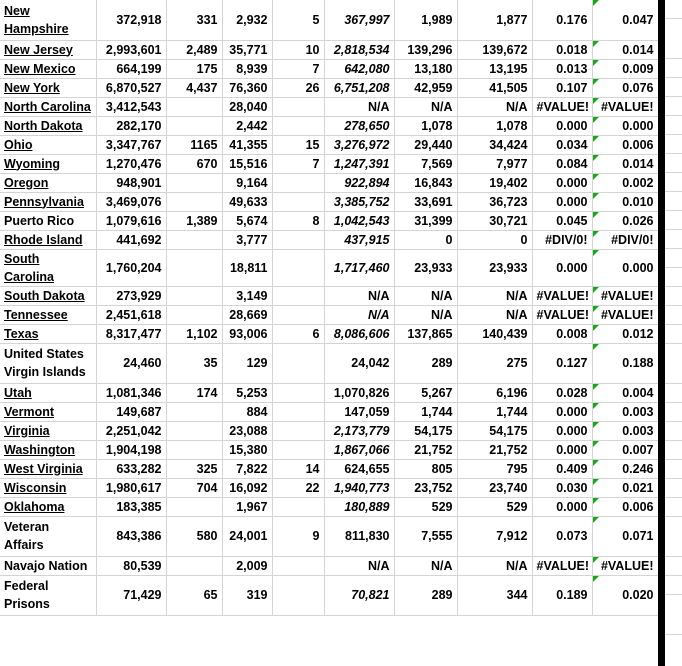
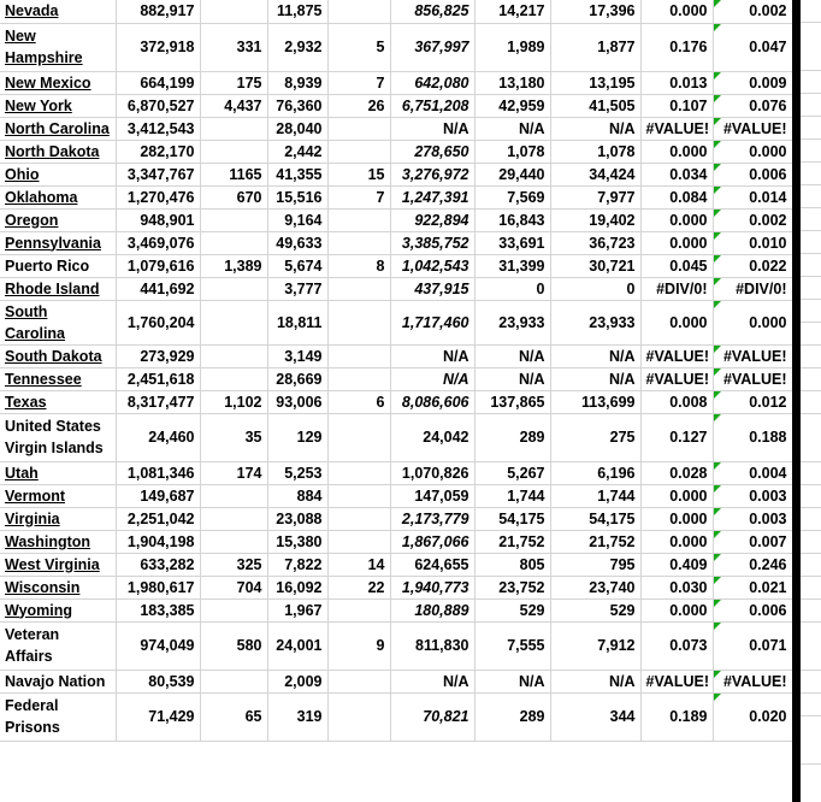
+ Nevada	882,917		11,875		856,825	14,217	17,396	0.000	0.002
  New Hampshire	372,918	331	2,932	5	367,997	1,989	1,877	0.176	0.047
- New Jersey	2,993,601	2,489	35,771	10	2,818,534	139,296	139,672	0.018	0.014
  New Mexico	664,199	175	8,939	7	642,080	13,180	13,195	0.013	0.009
  New York	6,870,527	4,437	76,360	26	6,751,208	42,959	41,505	0.107	0.076
  North Carolina	3,412,543		28,040		N/A	N/A	N/A	#VALUE!	#VALUE!
  North Dakota	282,170		2,442		278,650	1,078	1,078	0.000	0.000
  Ohio	3,347,767	1165	41,355	15	3,276,972	29,440	34,424	0.034	0.006
- Wyoming	1,270,476	670	15,516	7	1,247,391	7,569	7,977	0.084	0.014
+ Oklahoma	1,270,476	670	15,516	7	1,247,391	7,569	7,977	0.084	0.014
  Oregon	948,901		9,164		922,894	16,843	19,402	0.000	0.002
  Pennsylvania	3,469,076		49,633		3,385,752	33,691	36,723	0.000	0.010
- Puerto Rico	1,079,616	1,389	5,674	8	1,042,543	31,399	30,721	0.045	0.026
+ Puerto Rico	1,079,616	1,389	5,674	8	1,042,543	31,399	30,721	0.045	0.022
  Rhode Island	441,692		3,777		437,915	0	0	#DIV/0!	#DIV/0!
  South Carolina	1,760,204		18,811		1,717,460	23,933	23,933	0.000	0.000
  South Dakota	273,929		3,149		N/A	N/A	N/A	#VALUE!	#VALUE!
  Tennessee	2,451,618		28,669		N/A	N/A	N/A	#VALUE!	#VALUE!
- Texas	8,317,477	1,102	93,006	6	8,086,606	137,865	140,439	0.008	0.012
+ Texas	8,317,477	1,102	93,006	6	8,086,606	137,865	113,699	0.008	0.012
  United States Virgin Islands	24,460	35	129		24,042	289	275	0.127	0.188
  Utah	1,081,346	174	5,253		1,070,826	5,267	6,196	0.028	0.004
  Vermont	149,687		884		147,059	1,744	1,744	0.000	0.003
  Virginia	2,251,042		23,088		2,173,779	54,175	54,175	0.000	0.003
  Washington	1,904,198		15,380		1,867,066	21,752	21,752	0.000	0.007
  West Virginia	633,282	325	7,822	14	624,655	805	795	0.409	0.246
  Wisconsin	1,980,617	704	16,092	22	1,940,773	23,752	23,740	0.030	0.021
- Oklahoma	183,385		1,967		180,889	529	529	0.000	0.006
+ Wyoming	183,385		1,967		180,889	529	529	0.000	0.006
- Veteran Affairs	843,386	580	24,001	9	811,830	7,555	7,912	0.073	0.071
+ Veteran Affairs	974,049	580	24,001	9	811,830	7,555	7,912	0.073	0.071
  Navajo Nation	80,539		2,009		N/A	N/A	N/A	#VALUE!	#VALUE!
  Federal Prisons	71,429	65	319		70,821	289	344	0.189	0.020
